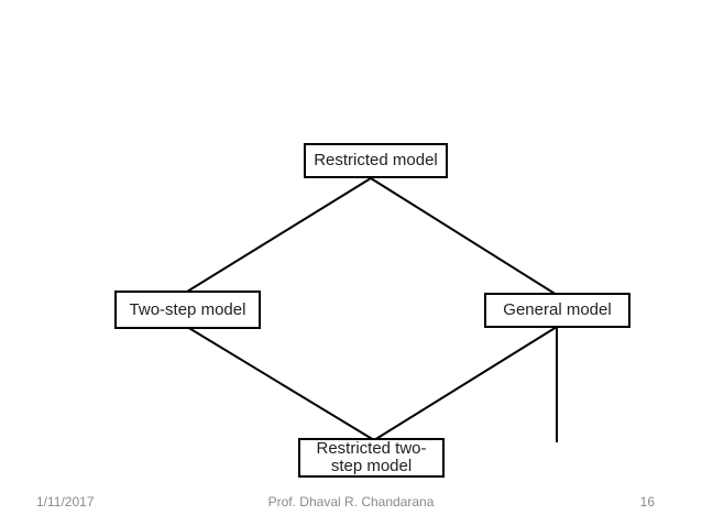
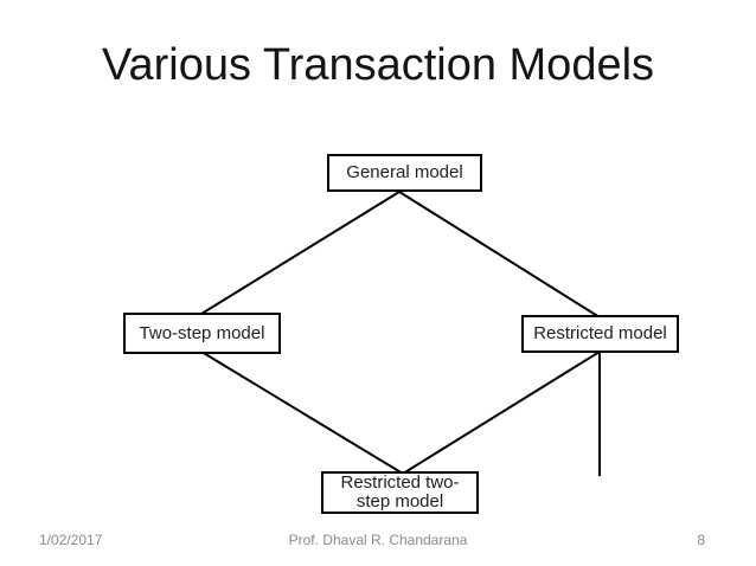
+ Various Transaction Models
- Restricted model
+ General model
  Two-step model
- General model
+ Restricted model
  Restricted two-step model
- 1/11/2017
+ 1/02/2017
  Prof. Dhaval R. Chandarana
- 16
+ 8
